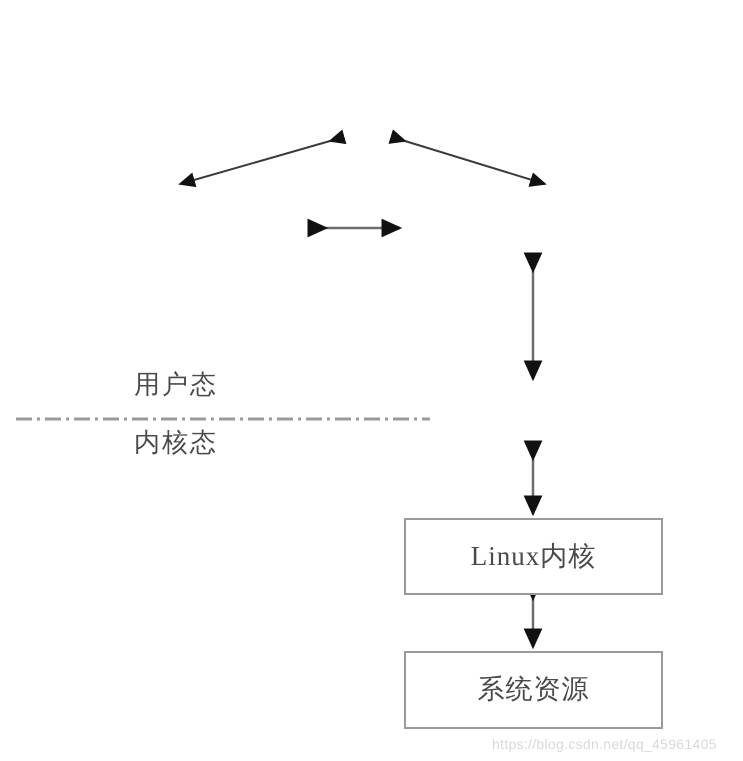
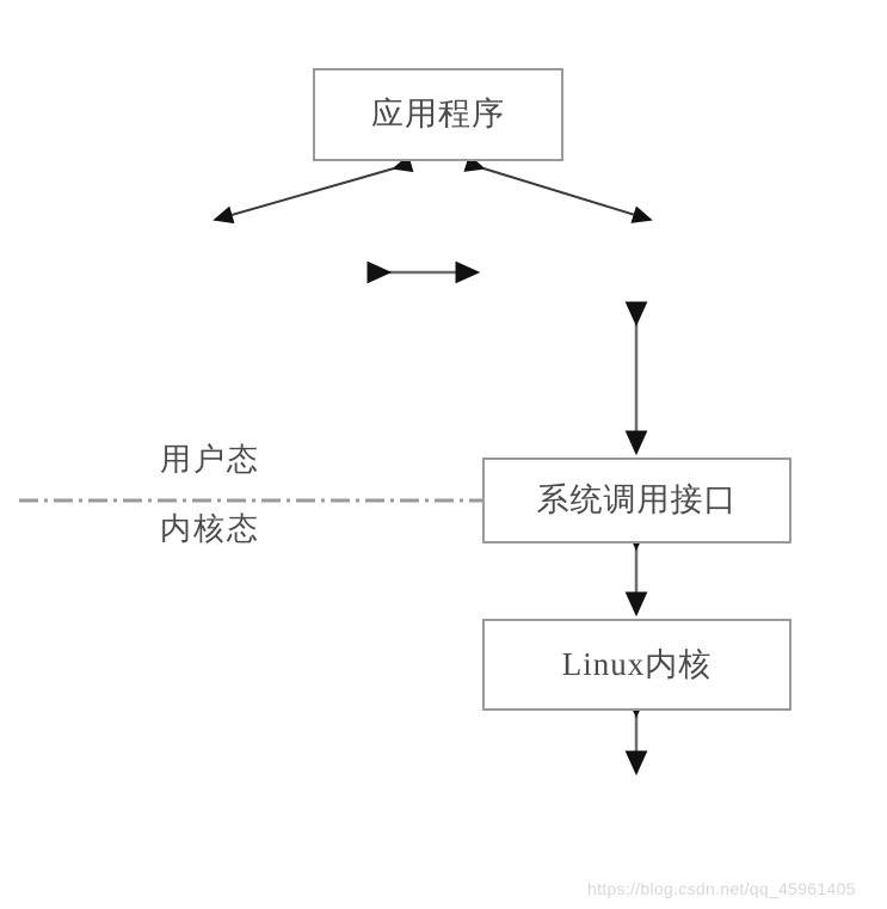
+ 应用程序
+ 系统调用接口
  Linux内核
- 系统资源
  用户态
  内核态
  https://blog.csdn.net/qq_45961405
